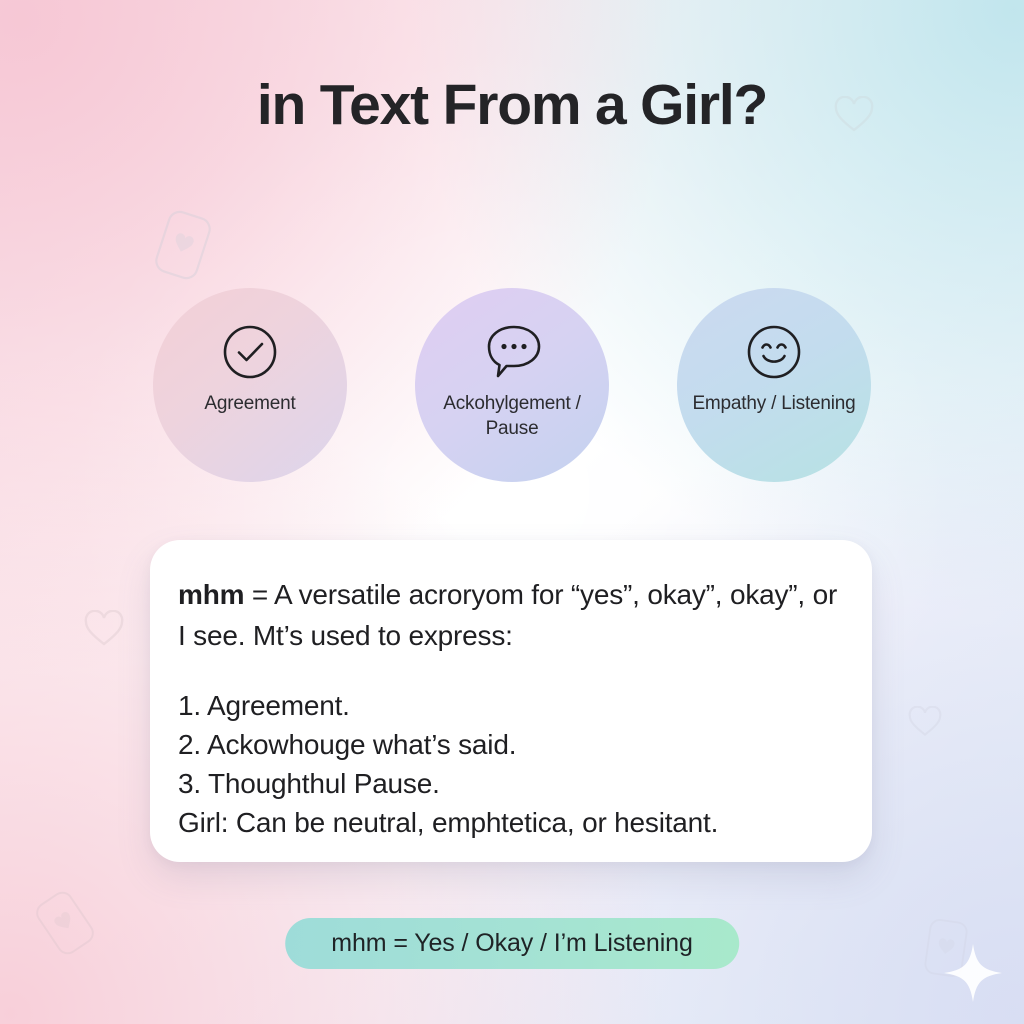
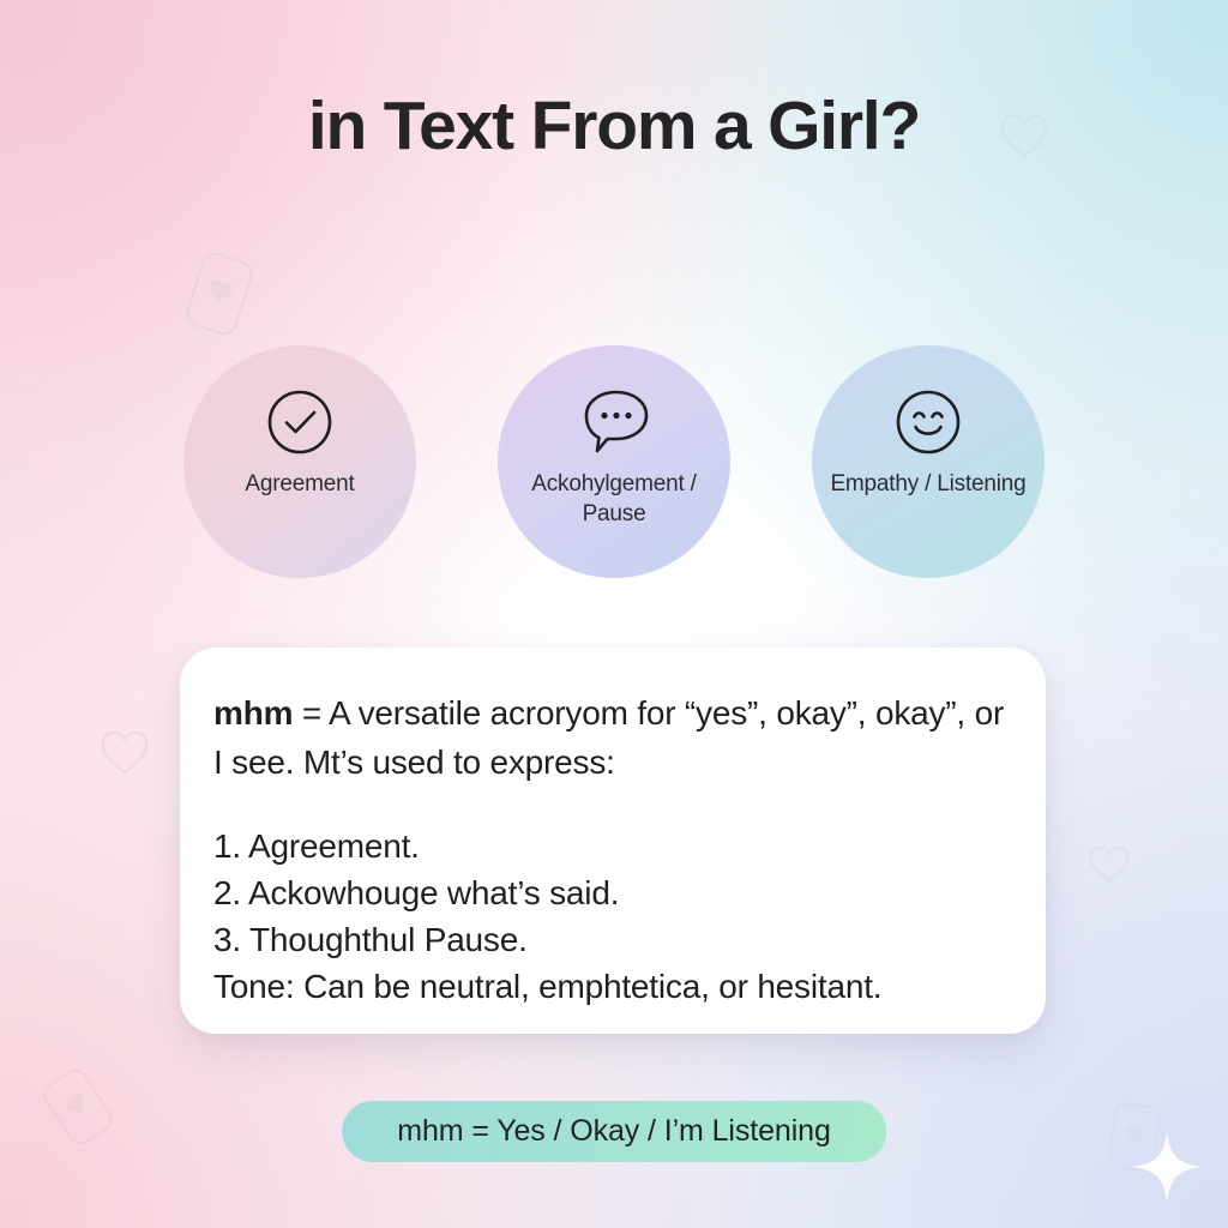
  in Text From a Girl?
  Agreement
  Ackohylgement / Pause
  Empathy / Listening
  mhm = A versatile acroryom for “yes”, okay”, okay”, or I see. Mt’s used to express:
  1. Agreement.
  2. Ackowhouge what’s said.
  3. Thoughthul Pause.
- Girl: Can be neutral, emphtetica, or hesitant.
+ Tone: Can be neutral, emphtetica, or hesitant.
  mhm = Yes / Okay / I’m Listening
